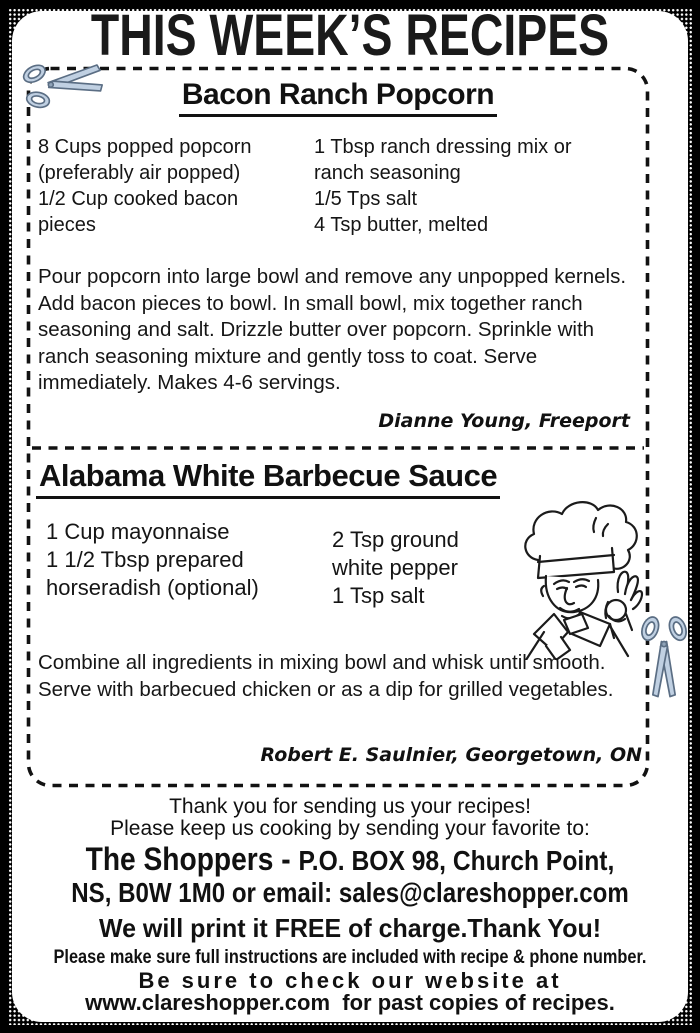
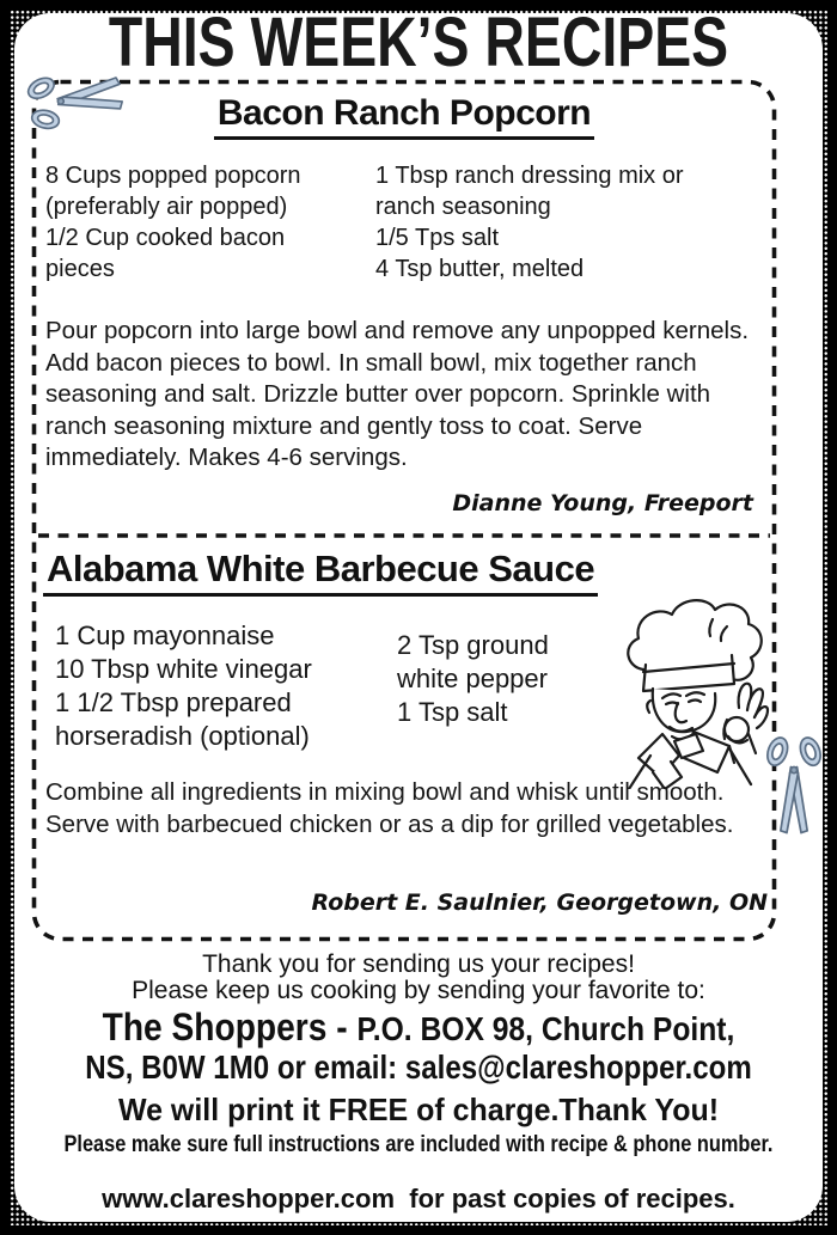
  THIS WEEK’S RECIPES
  Bacon Ranch Popcorn
  8 Cups popped popcorn (preferably air popped)
  1/2 Cup cooked bacon pieces
  1 Tbsp ranch dressing mix or ranch seasoning
  1/5 Tps salt
  4 Tsp butter, melted
  Pour popcorn into large bowl and remove any unpopped kernels. Add bacon pieces to bowl. In small bowl, mix together ranch seasoning and salt. Drizzle butter over popcorn. Sprinkle with ranch seasoning mixture and gently toss to coat. Serve immediately. Makes 4-6 servings.
  Dianne Young, Freeport
  Alabama White Barbecue Sauce
  1 Cup mayonnaise
+ 10 Tbsp white vinegar
  1 1/2 Tbsp prepared horseradish (optional)
  2 Tsp ground white pepper
  1 Tsp salt
  Combine all ingredients in mixing bowl and whisk until smooth. Serve with barbecued chicken or as a dip for grilled vegetables.
  Robert E. Saulnier, Georgetown, ON
  Thank you for sending us your recipes!
  Please keep us cooking by sending your favorite to:
  The Shoppers - P.O. BOX 98, Church Point,
  NS, B0W 1M0 or email: sales@clareshopper.com
  We will print it FREE of charge.Thank You!
  Please make sure full instructions are included with recipe & phone number.
- Be sure to check our website at
  www.clareshopper.com for past copies of recipes.
